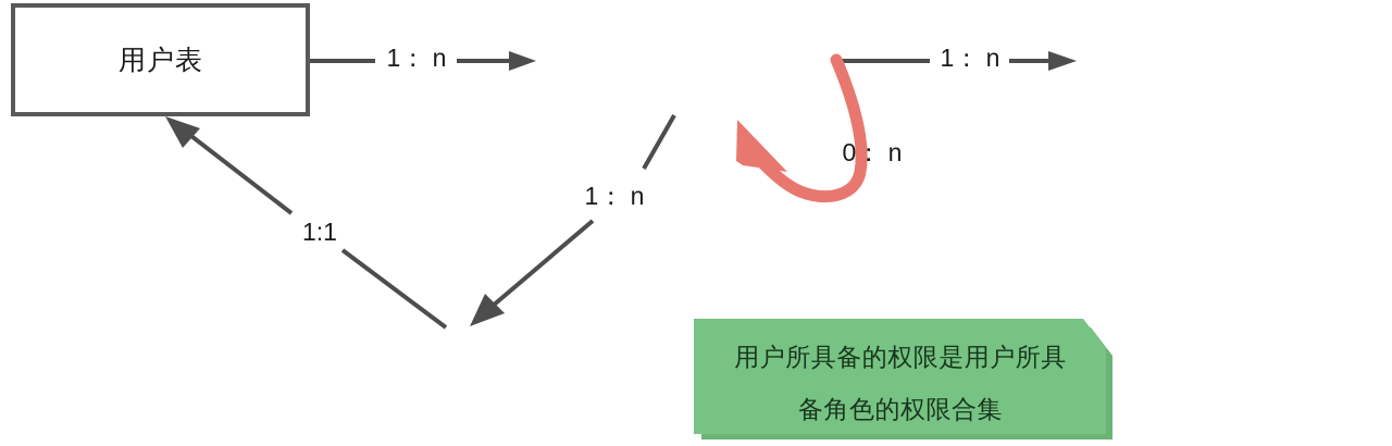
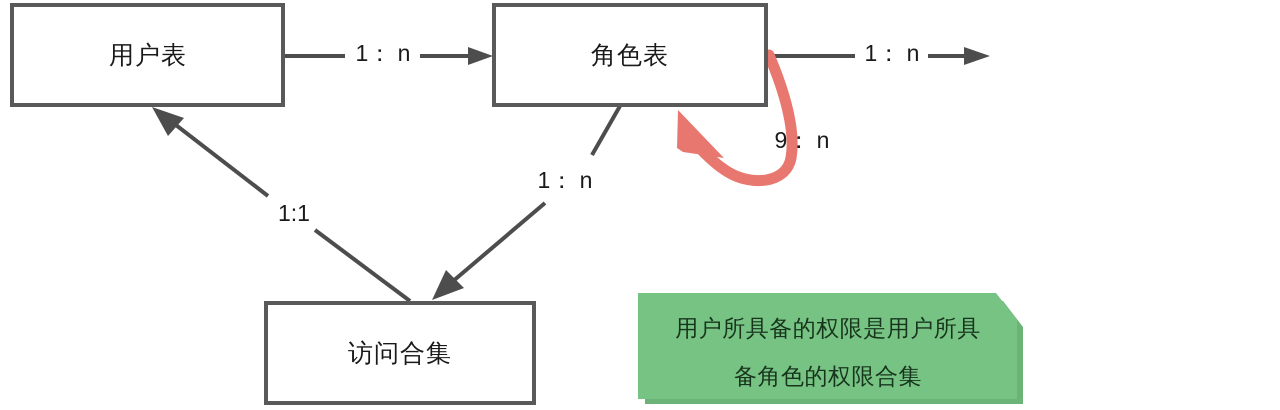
  1： n
  1： n
  1： n
  1:1
- 0： n
+ 9： n
  用户表
+ 角色表
+ 访问合集
  用户所具备的权限是用户所具
  备角色的权限合集
